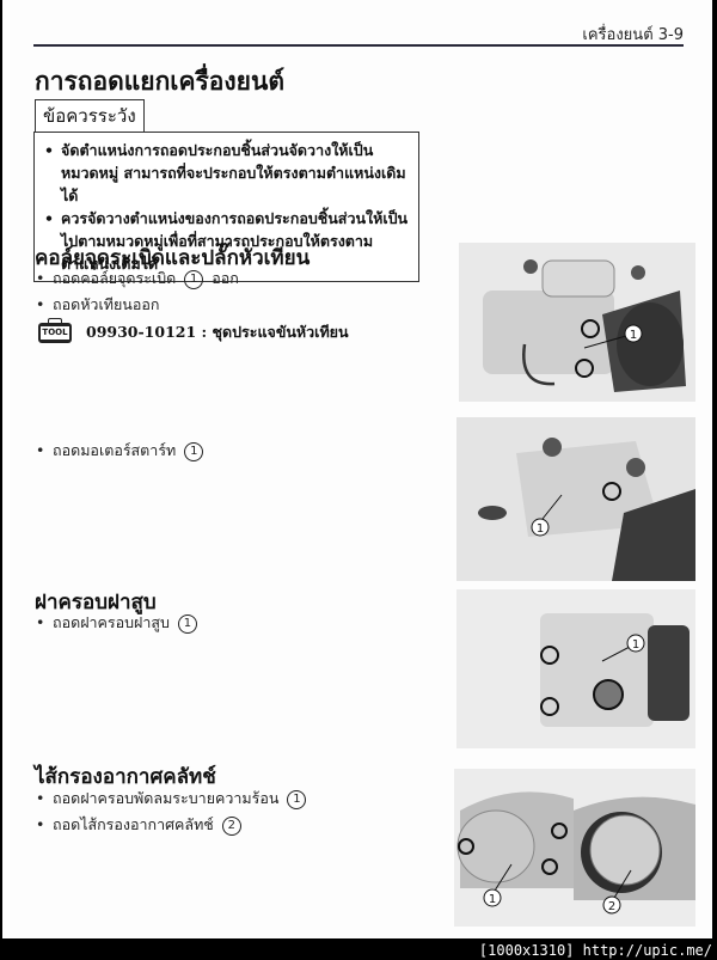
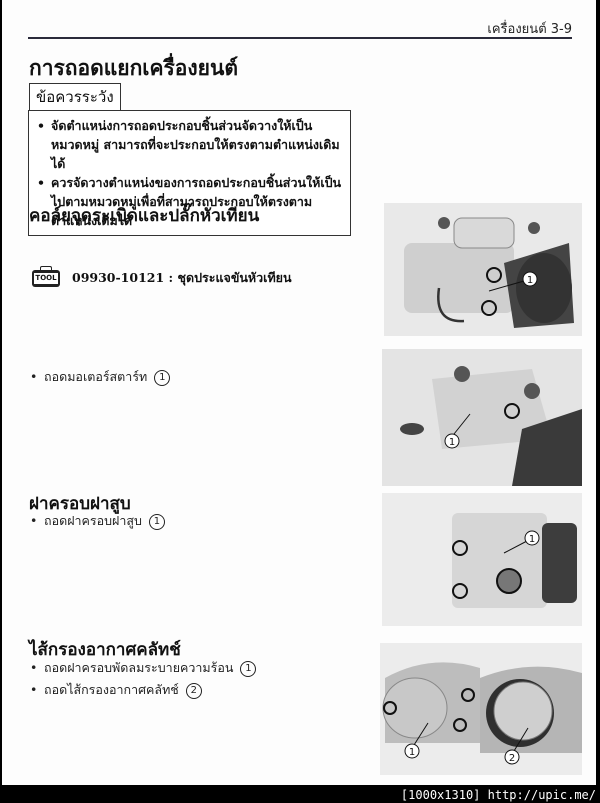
  เครื่องยนต์ 3-9
  การถอดแยกเครื่องยนต์
  ข้อควรระวัง
  จัดตำแหน่งการถอดประกอบชิ้นส่วนจัดวางให้เป็นหมวดหมู่ สามารถที่จะประกอบให้ตรงตามตำแหน่งเดิมได้
  ควรจัดวางตำแหน่งของการถอดประกอบชิ้นส่วนให้เป็นไปตามหมวดหมู่เพื่อที่สามารถประกอบให้ตรงตามตำแหน่งเดิมได้
  คอล์ยจุดระเบิดและปลั๊กหัวเทียน
- ถอดคอล์ยจุดระเบิด 1 ออก
- ถอดหัวเทียนออก
  TOOL
  09930-10121 : ชุดประแจขันหัวเทียน
  1
  ถอดมอเตอร์สตาร์ท 1
  1
  ฝาครอบฝาสูบ
  ถอดฝาครอบฝาสูบ 1
  1
  ไส้กรองอากาศคลัทช์
  ถอดฝาครอบพัดลมระบายความร้อน 1
  ถอดไส้กรองอากาศคลัทช์ 2
  1
  2
  [1000x1310] http://upic.me/
